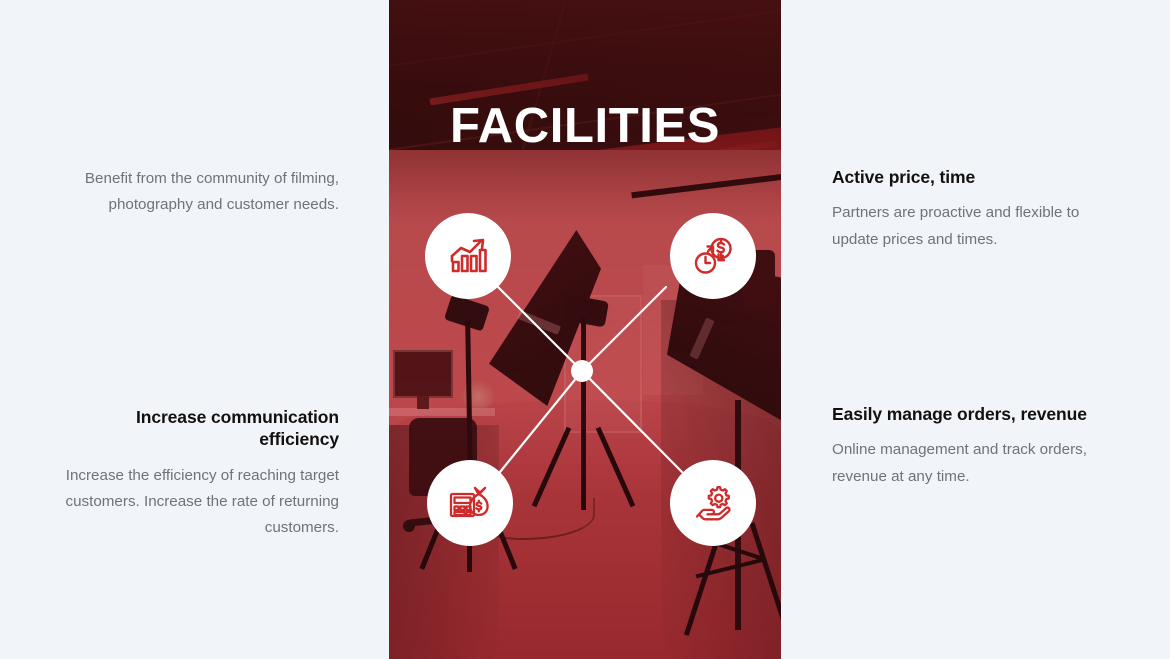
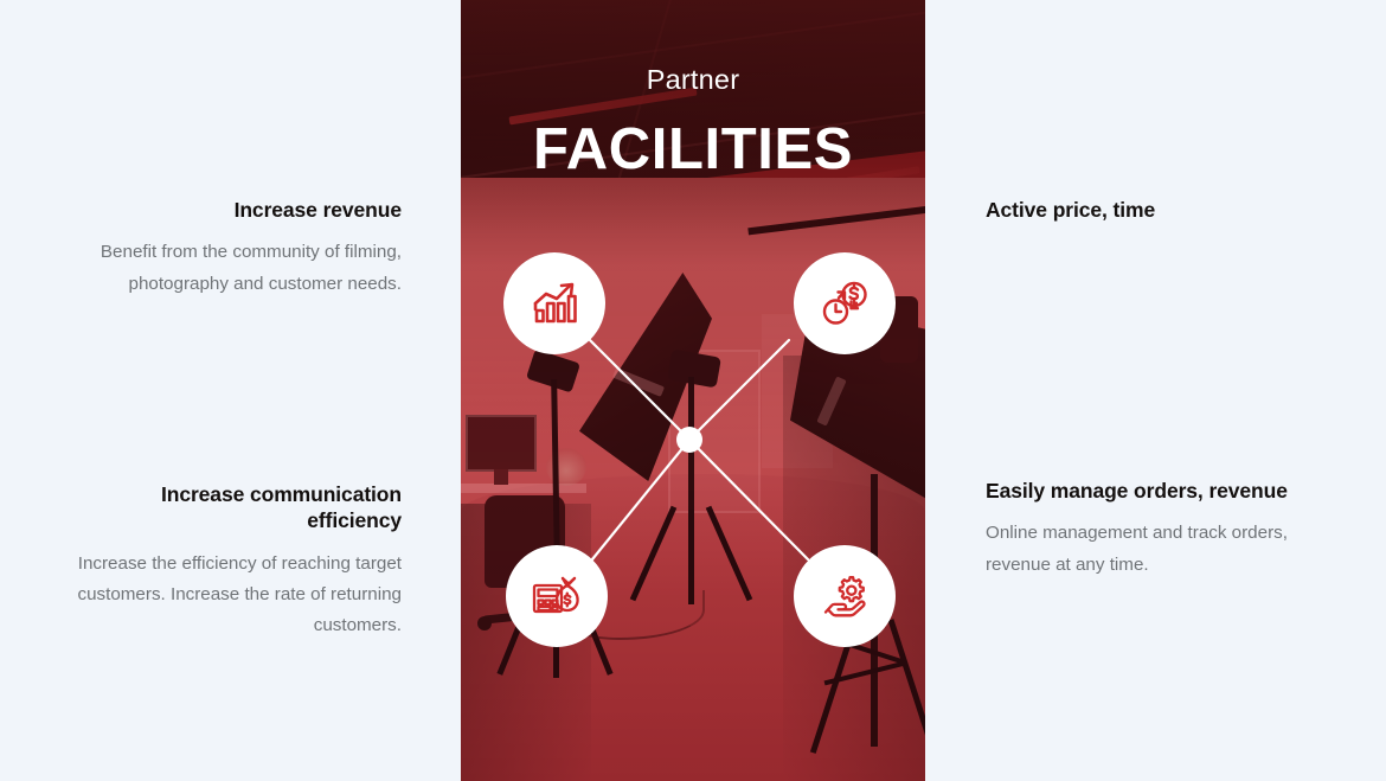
+ Increase revenue
  Benefit from the community of filming, photography and customer needs.
  Increase communication efficiency
  Increase the efficiency of reaching target customers. Increase the rate of returning customers.
  Active price, time
- Partners are proactive and flexible to update prices and times.
  Easily manage orders, revenue
  Online management and track orders, revenue at any time.
+ Partner
  FACILITIES
